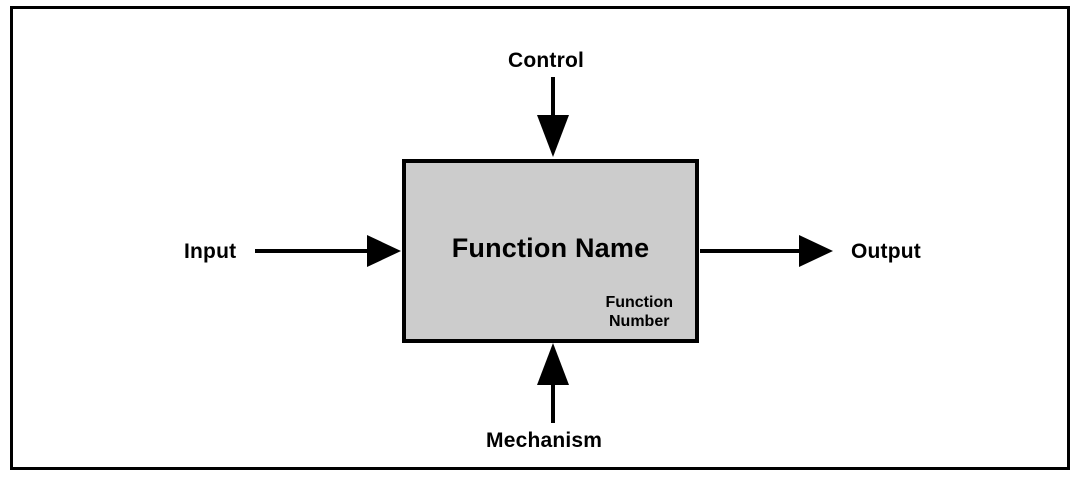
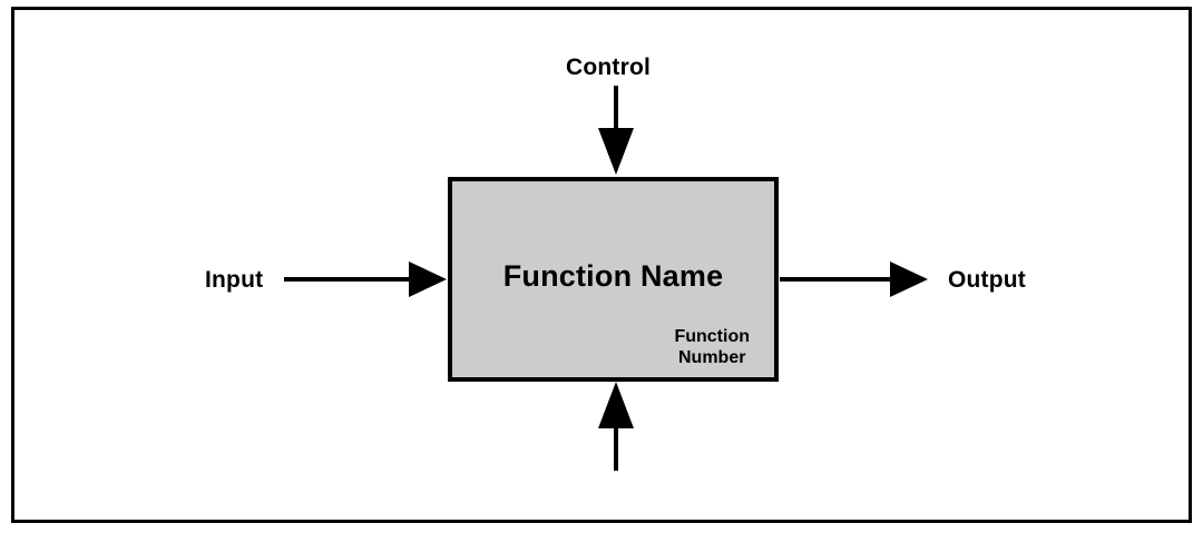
  Control
  Input
  Output
- Mechanism
  Function Name
  Function
  Number
